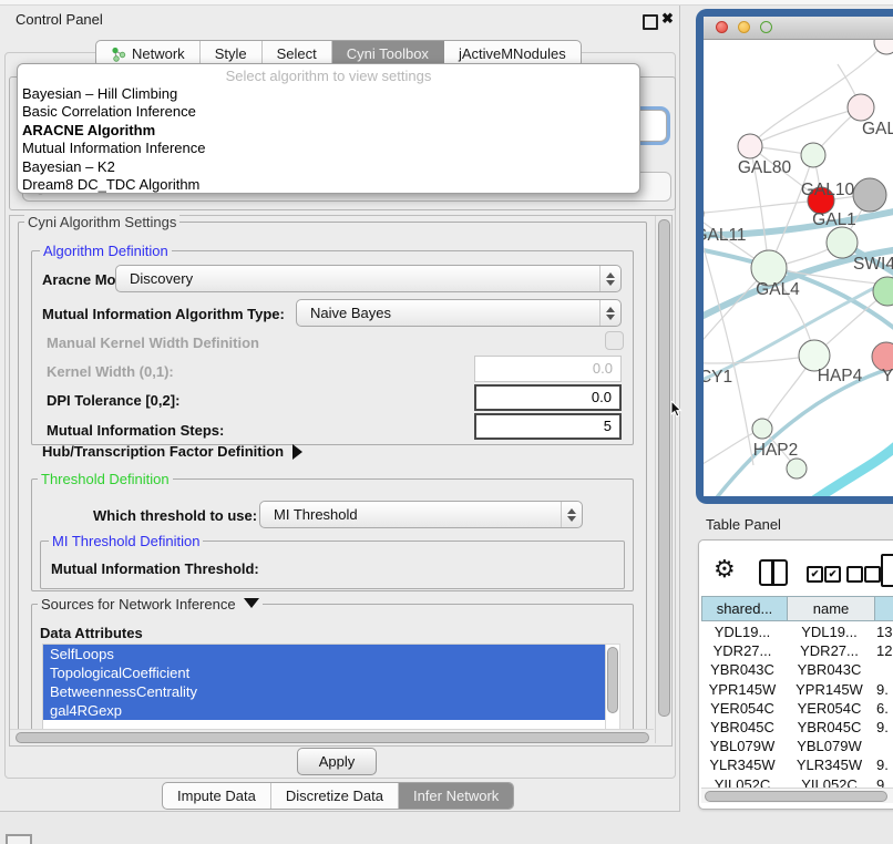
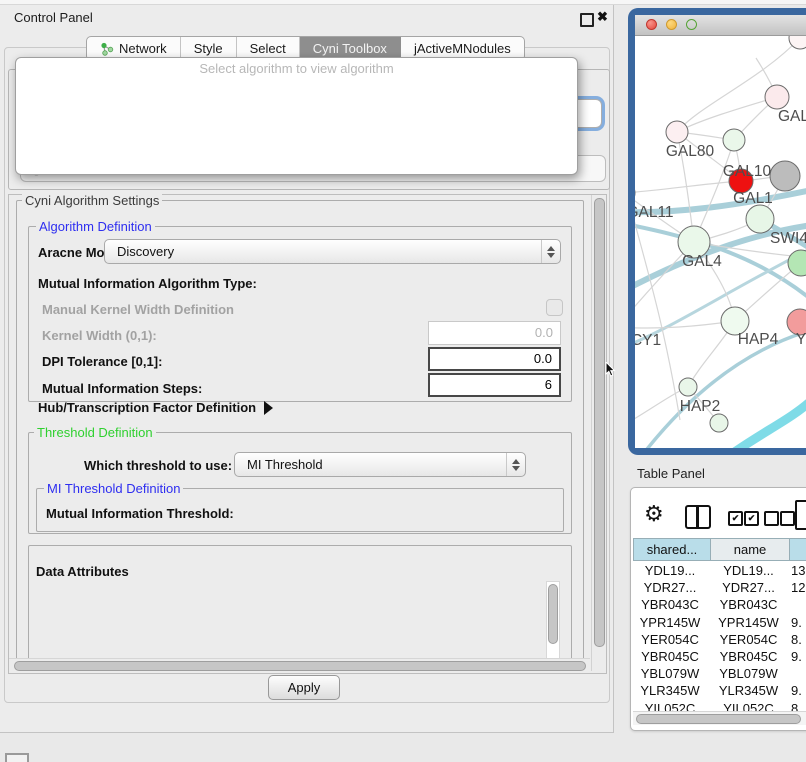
  Control Panel
  ✖
  Network
  Style
  Select
  Cyni Toolbox
  jActiveMNodules
- Select algorithm to view settings
+ Select algorithm to view algorithm
- Bayesian – Hill Climbing
- Basic Correlation Inference
- ARACNE Algorithm
- Mutual Information Inference
- Bayesian – K2
- Dream8 DC_TDC Algorithm
  Cyni Algorithm Settings
  Algorithm Definition
  Aracne Mo
  Discovery
  Mutual Information Algorithm Type:
- Naive Bayes
  Manual Kernel Width Definition
  Kernel Width (0,1):
  0.0
- DPI Tolerance [0,2]:
+ DPI Tolerance [0,1]:
  0.0
  Mutual Information Steps:
- 5
+ 6
  Hub/Transcription Factor Definition
  Threshold Definition
  Which threshold to use:
  MI Threshold
  MI Threshold Definition
  Mutual Information Threshold:
- Sources for Network Inference
  Data Attributes
- SelfLoops
- TopologicalCoefficient
- BetweennessCentrality
- gal4RGexp
  Apply
- Impute Data
- Discretize Data
- Infer Network
  GAL
  GAL80
  GAL10
  GAL1
  AL11
  SWI4
  GAL4
  CY1
  HAP4
  Y
  HAP2
  Table Panel
  ⚙
  ✔
  ✔
  shared...
  name
  YDL19...
  YDL19...
  13
  YDR27...
  YDR27...
  12
  YBR043C
  YBR043C
  YPR145W
  YPR145W
  9.
  YER054C
  YER054C
- 6.
+ 8.
  YBR045C
  YBR045C
  9.
  YBL079W
  YBL079W
  YLR345W
  YLR345W
  9.
  YIL052C
  YIL052C
- 9
+ 8
